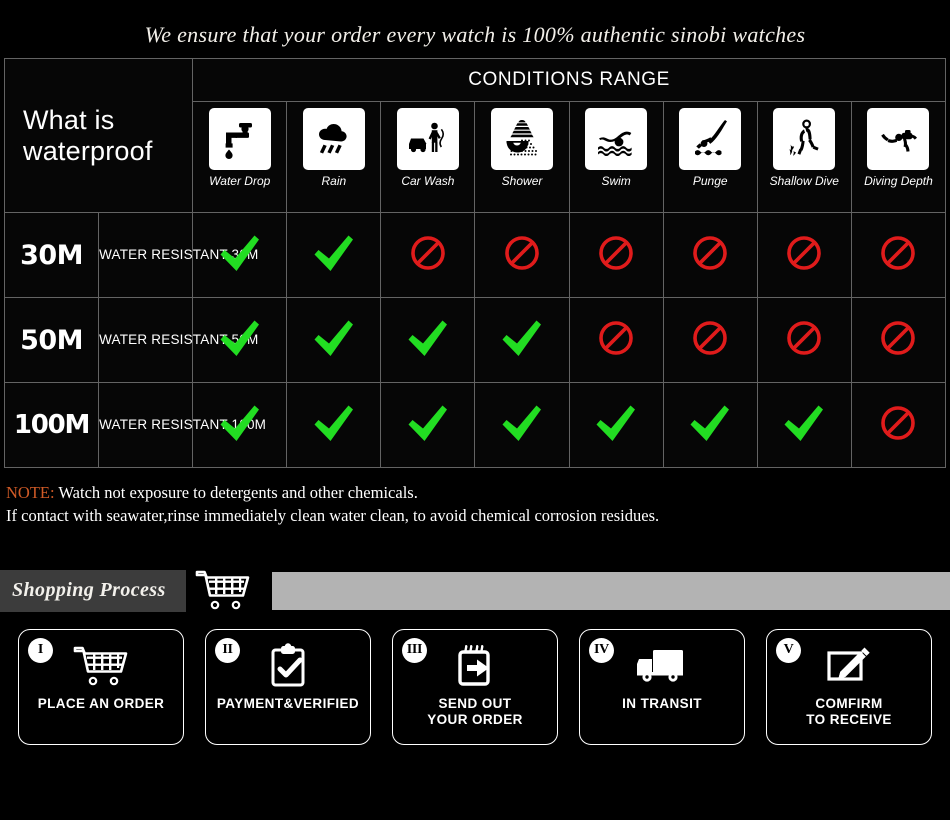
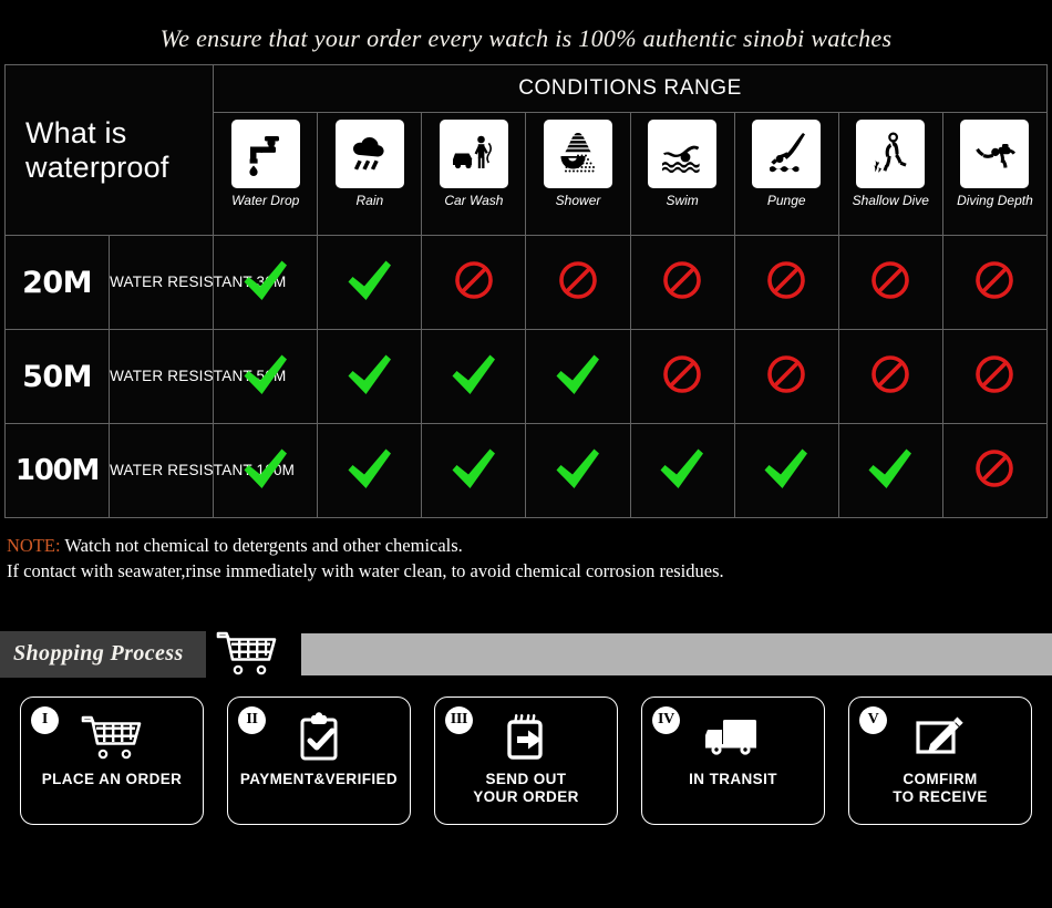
  We ensure that your order every watch is 100% authentic sinobi watches
  What is waterproof	CONDITIONS RANGE
  Water Drop	Rain	Car Wash	Shower	Swim	Punge	Shallow Dive	Diving Depth
- 30M	WATER RESISTAN
+ 20M	WATER RESISTAN
  50M	WATER RESISTAN
  100M	WATER RESISTAN
- NOTE: Watch not exposure to detergents and other chemicals.
+ NOTE: Watch not chemical to detergents and other chemicals.
- If contact with seawater,rinse immediately clean water clean, to avoid chemical corrosion residues.
+ If contact with seawater,rinse immediately with water clean, to avoid chemical corrosion residues.
  Shopping Process
  I
  PLACE AN ORDER
  II
  PAYMENT&VERIFIED
  III
  SEND OUT
  YOUR ORDER
  IV
  IN TRANSIT
  V
  COMFIRM
  TO RECEIVE
